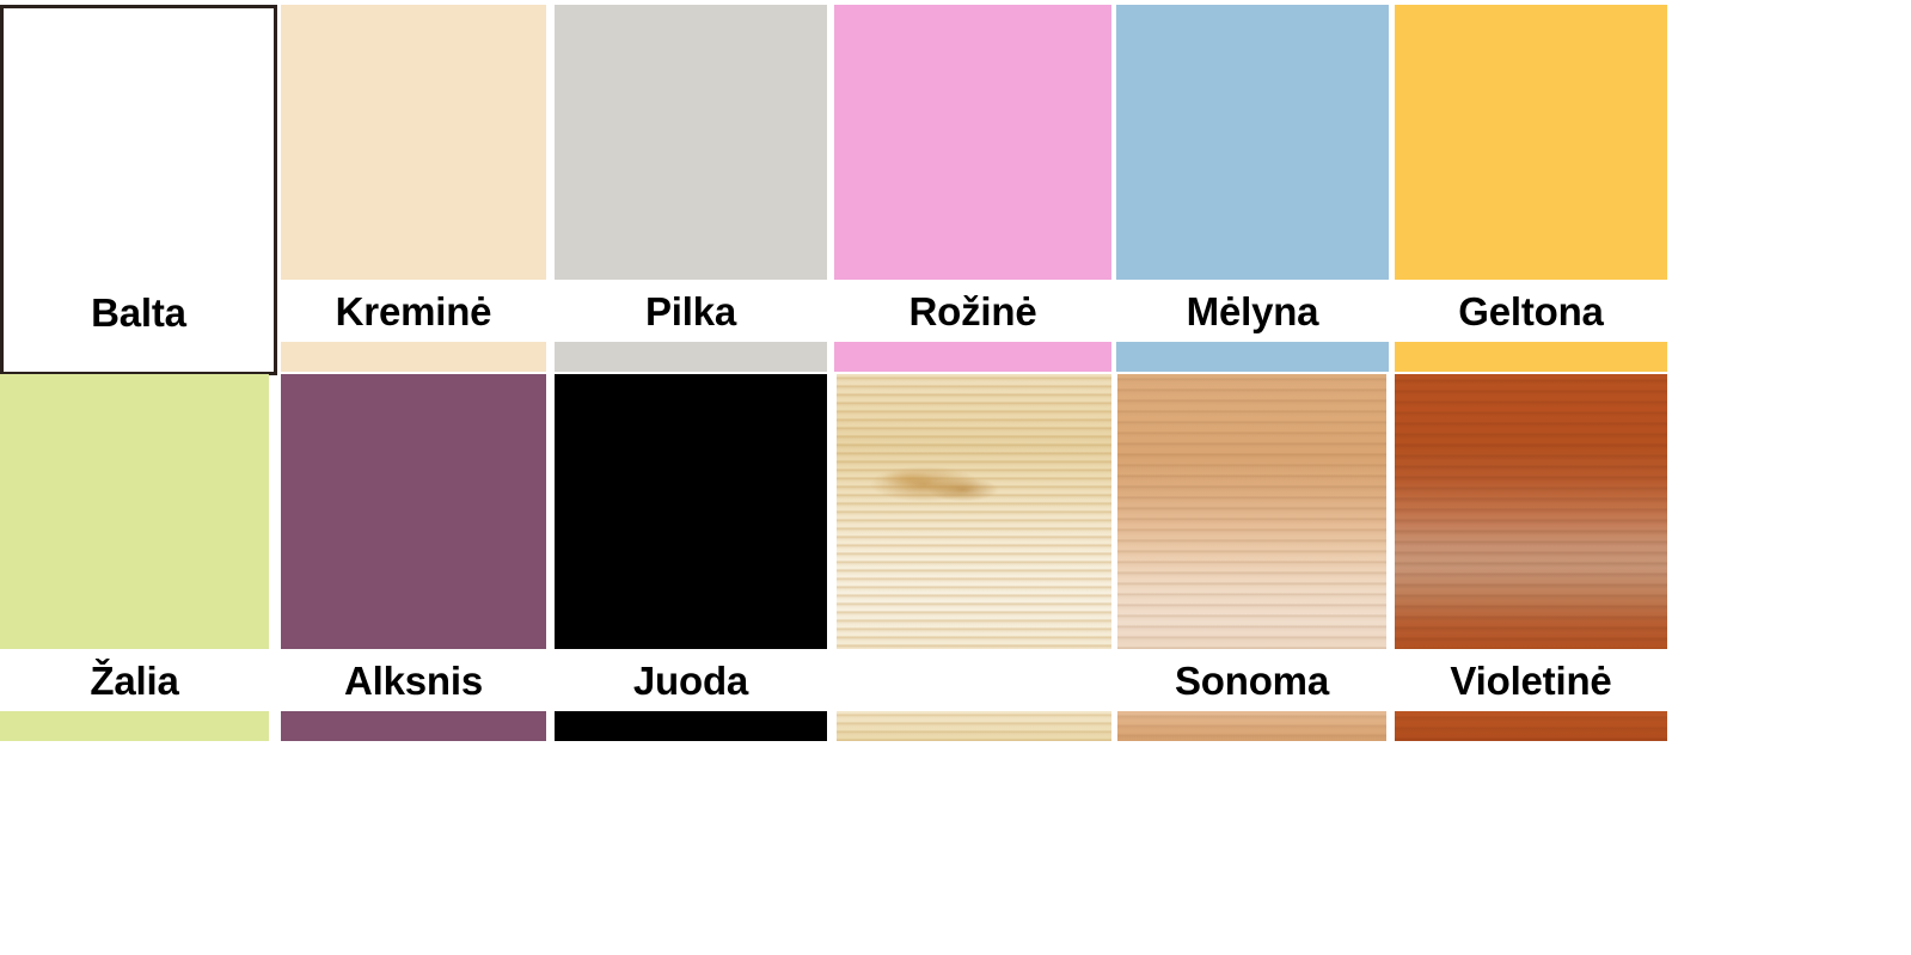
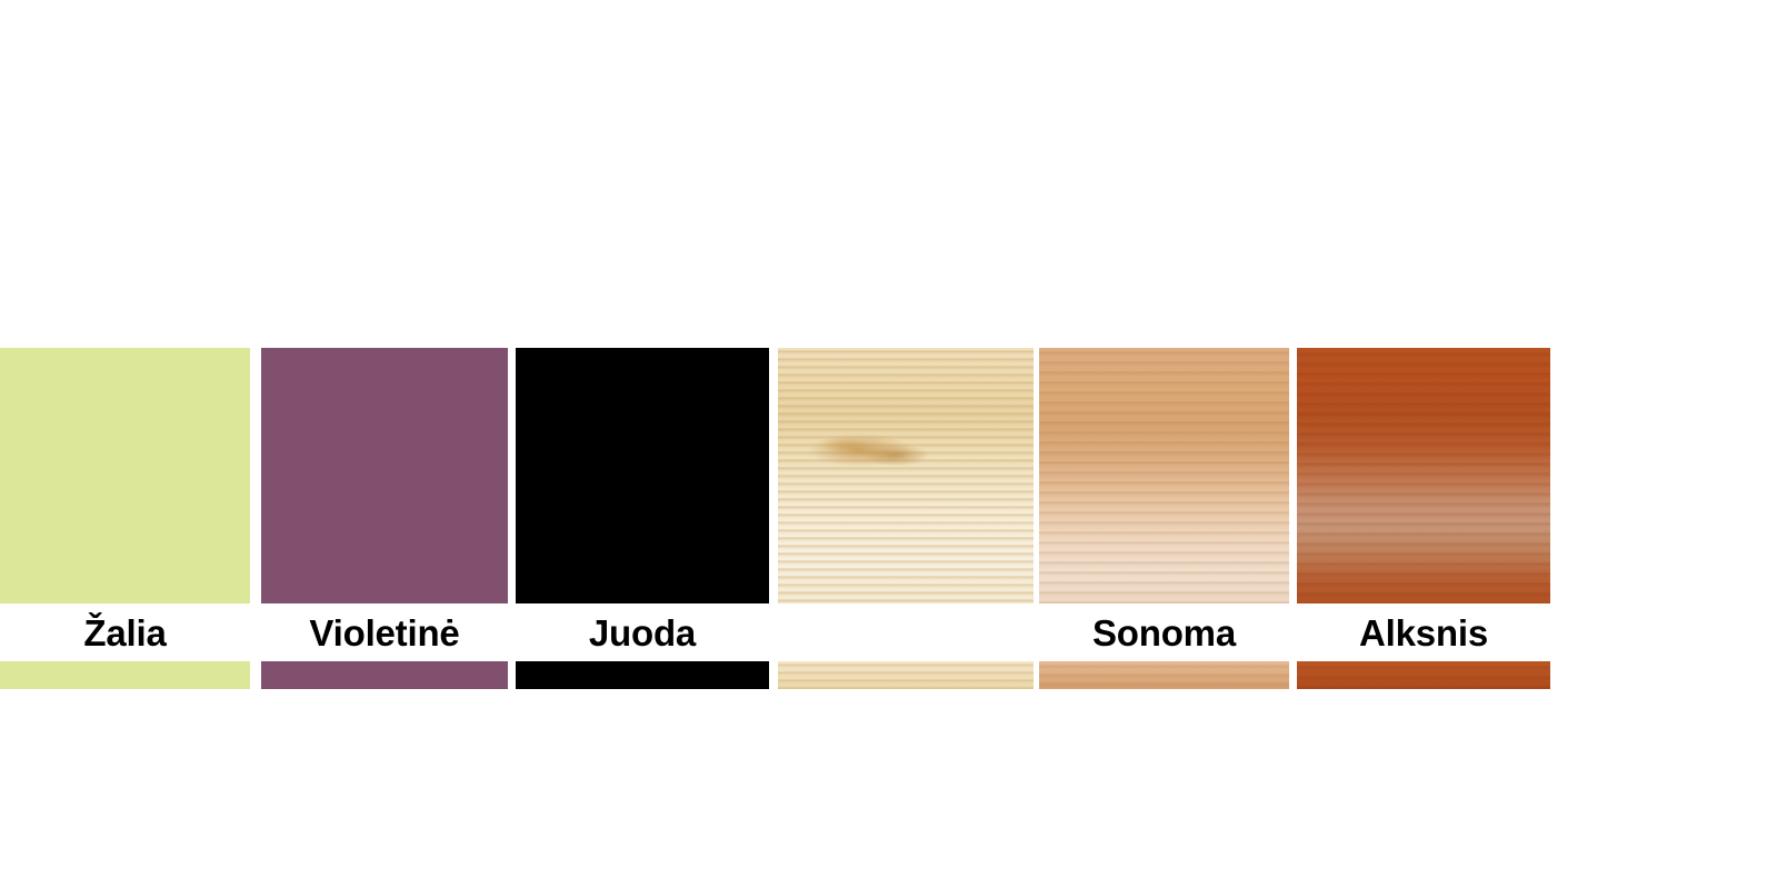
- Balta
- Kreminė
- Pilka
- Rožinė
- Mėlyna
- Geltona
  Žalia
- Alksnis
+ Violetinė
  Juoda
  Sonoma
- Violetinė
+ Alksnis
